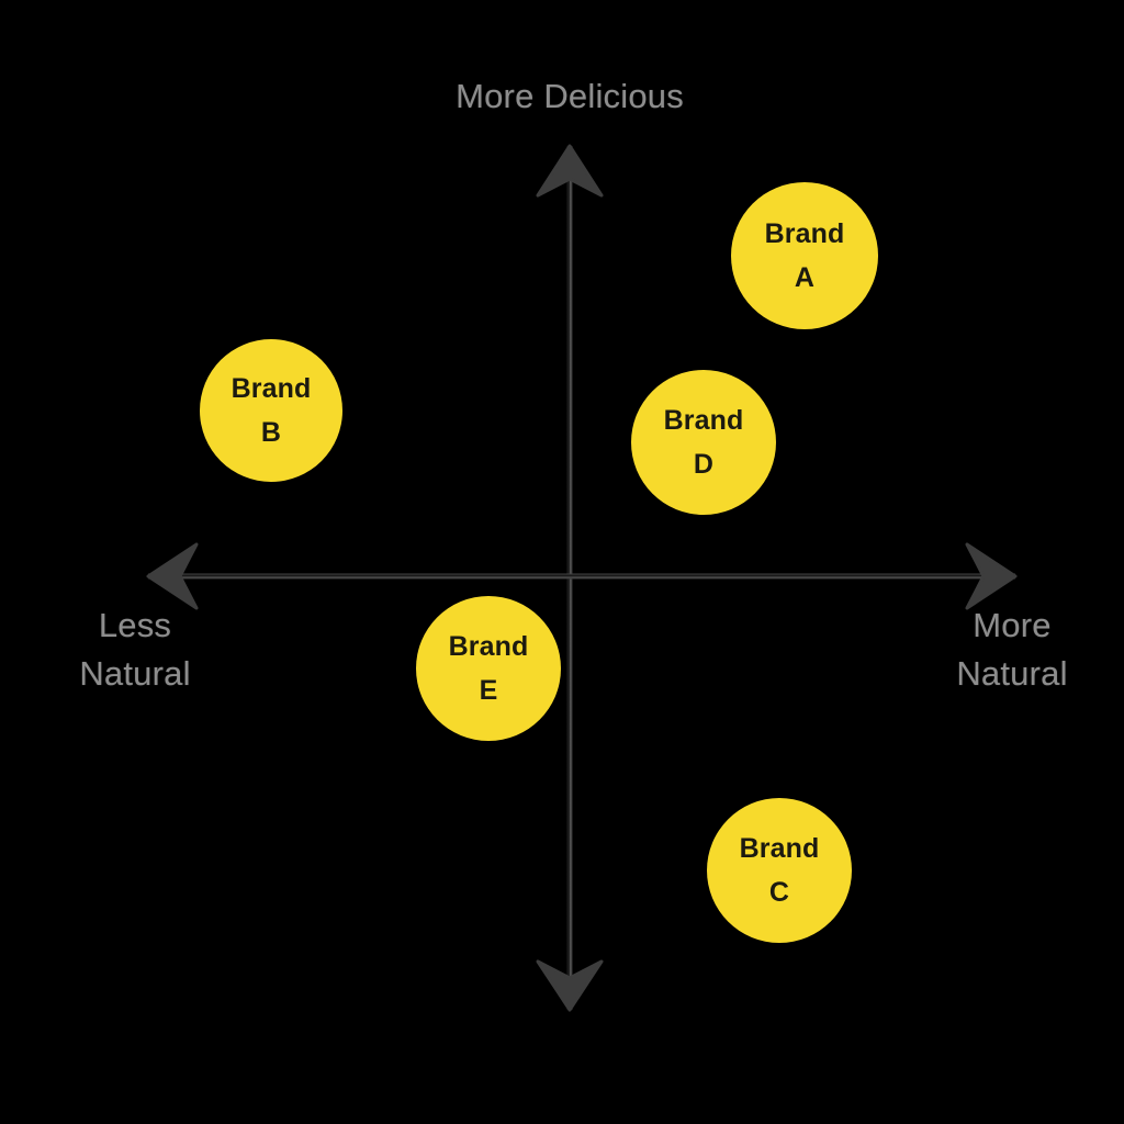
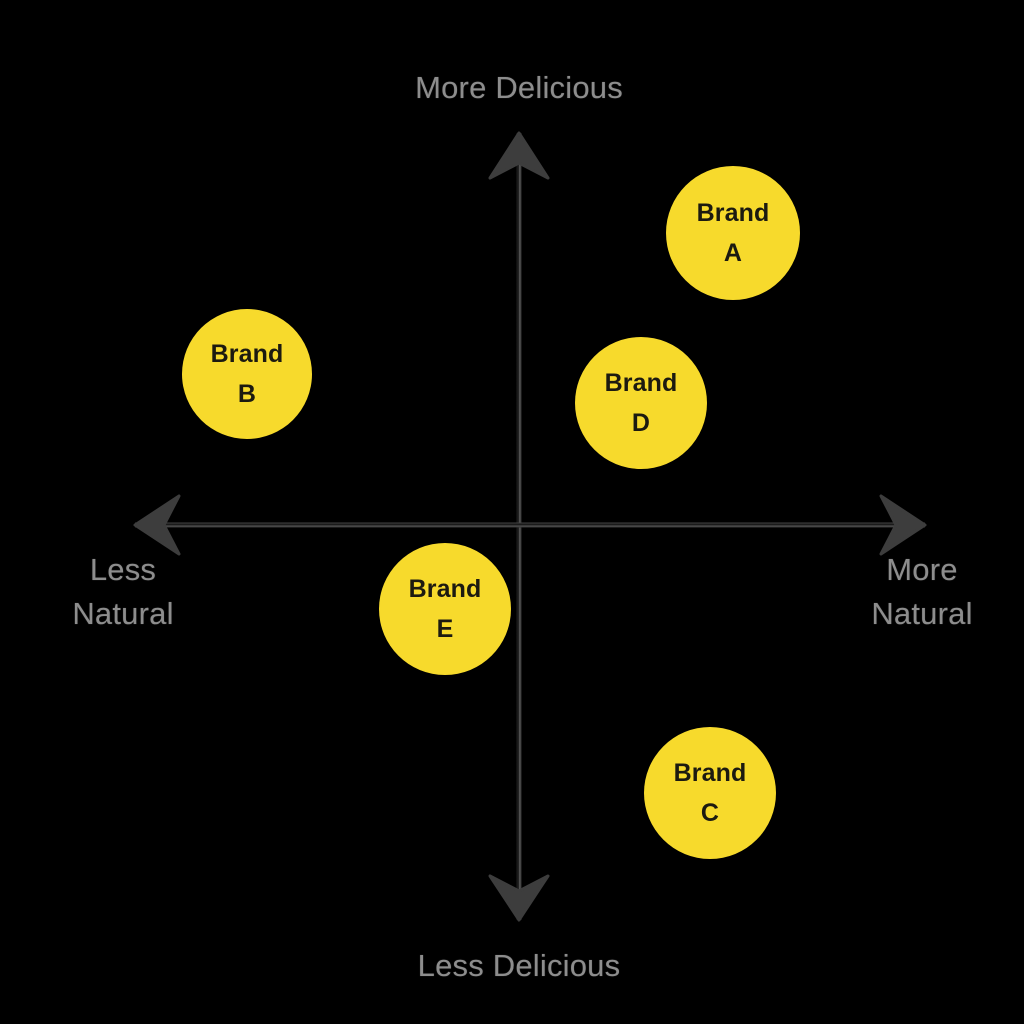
  More Delicious
+ Less Delicious
  Less
  Natural
  More
  Natural
  Brand
  A
  Brand
  B
  Brand
  C
  Brand
  D
  Brand
  E
